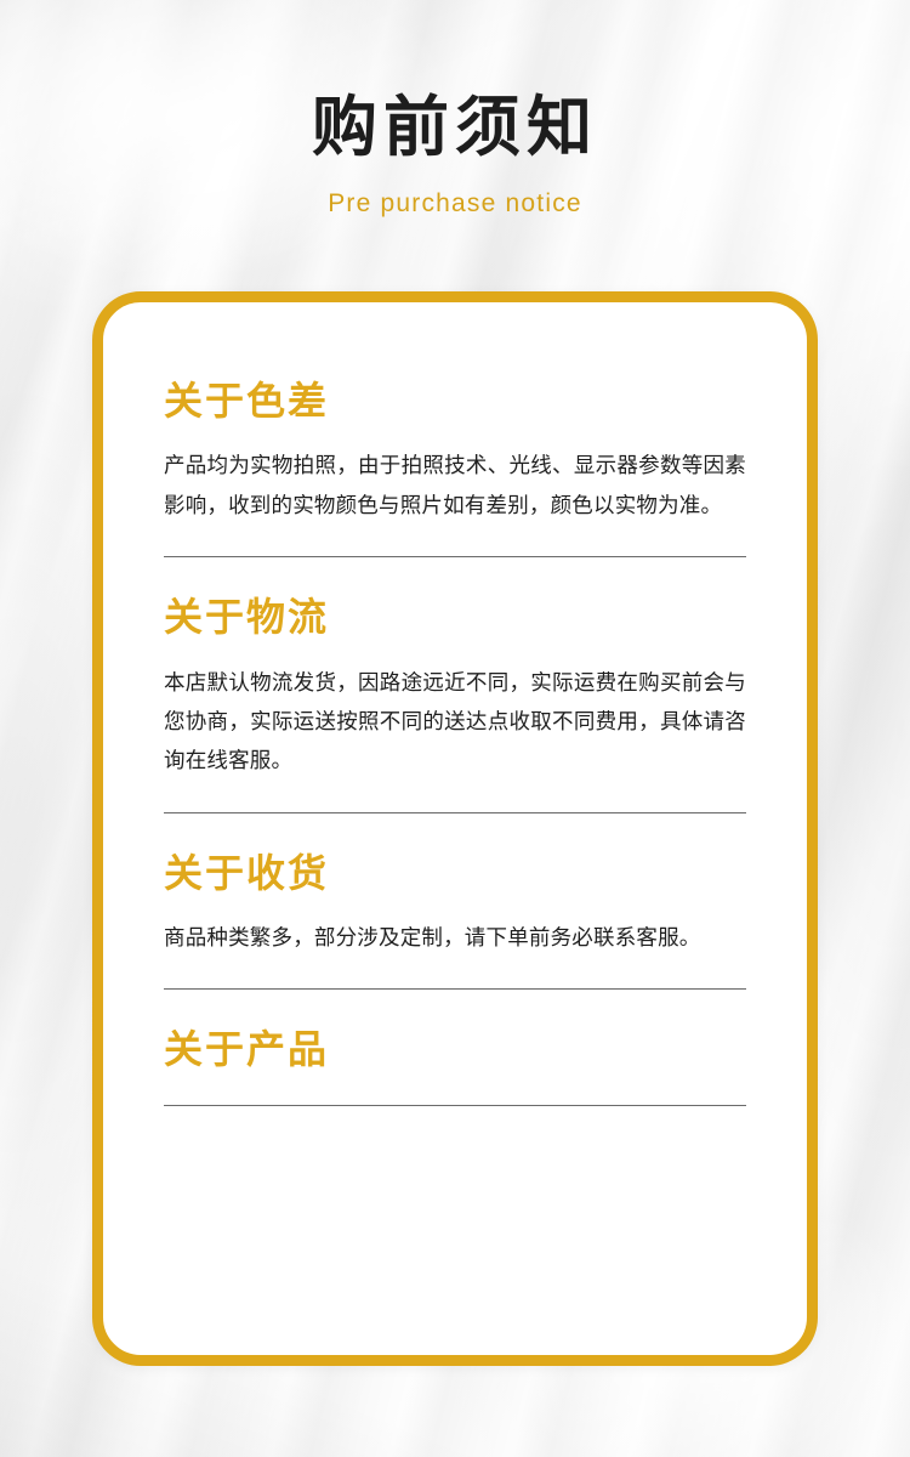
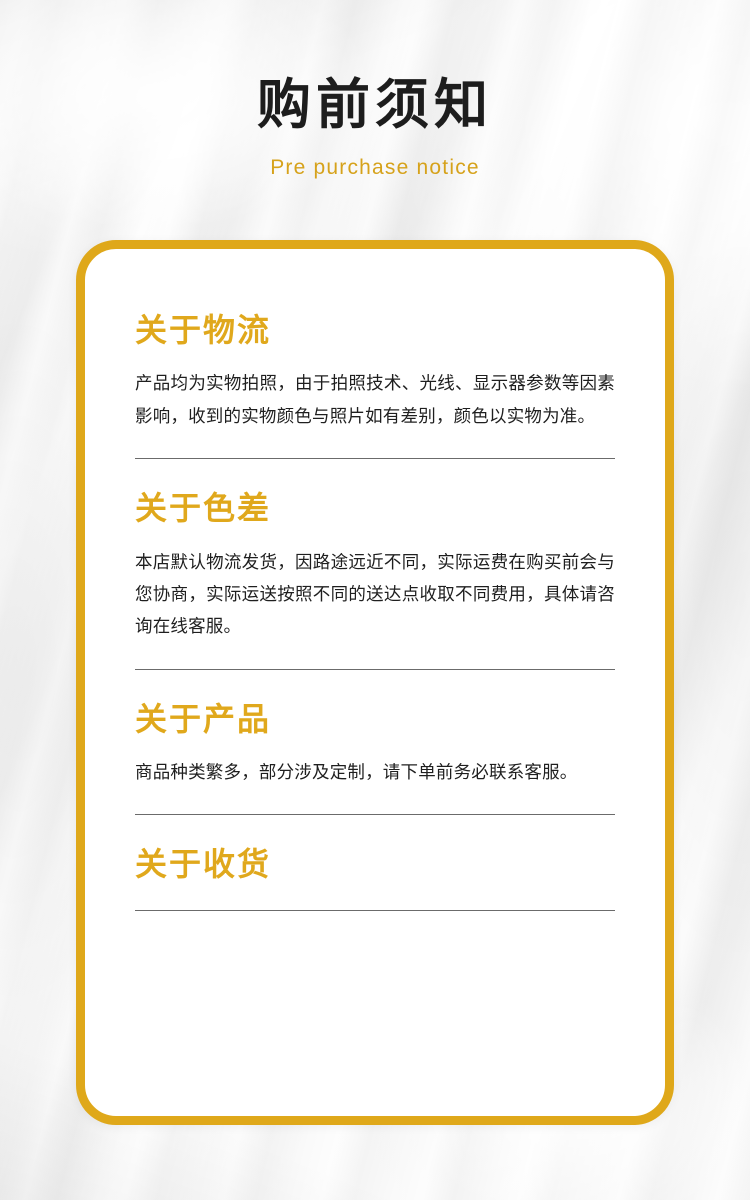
  购前须知
  Pre purchase notice
- 关于色差
+ 关于物流
  产品均为实物拍照，由于拍照技术、光线、显示器参数等因素影响，收到的实物颜色与照片如有差别，颜色以实物为准。
- 关于物流
+ 关于色差
  本店默认物流发货，因路途远近不同，实际运费在购买前会与您协商，实际运送按照不同的送达点收取不同费用，具体请咨询在线客服。
- 关于收货
+ 关于产品
  商品种类繁多，部分涉及定制，请下单前务必联系客服。
- 关于产品
+ 关于收货
